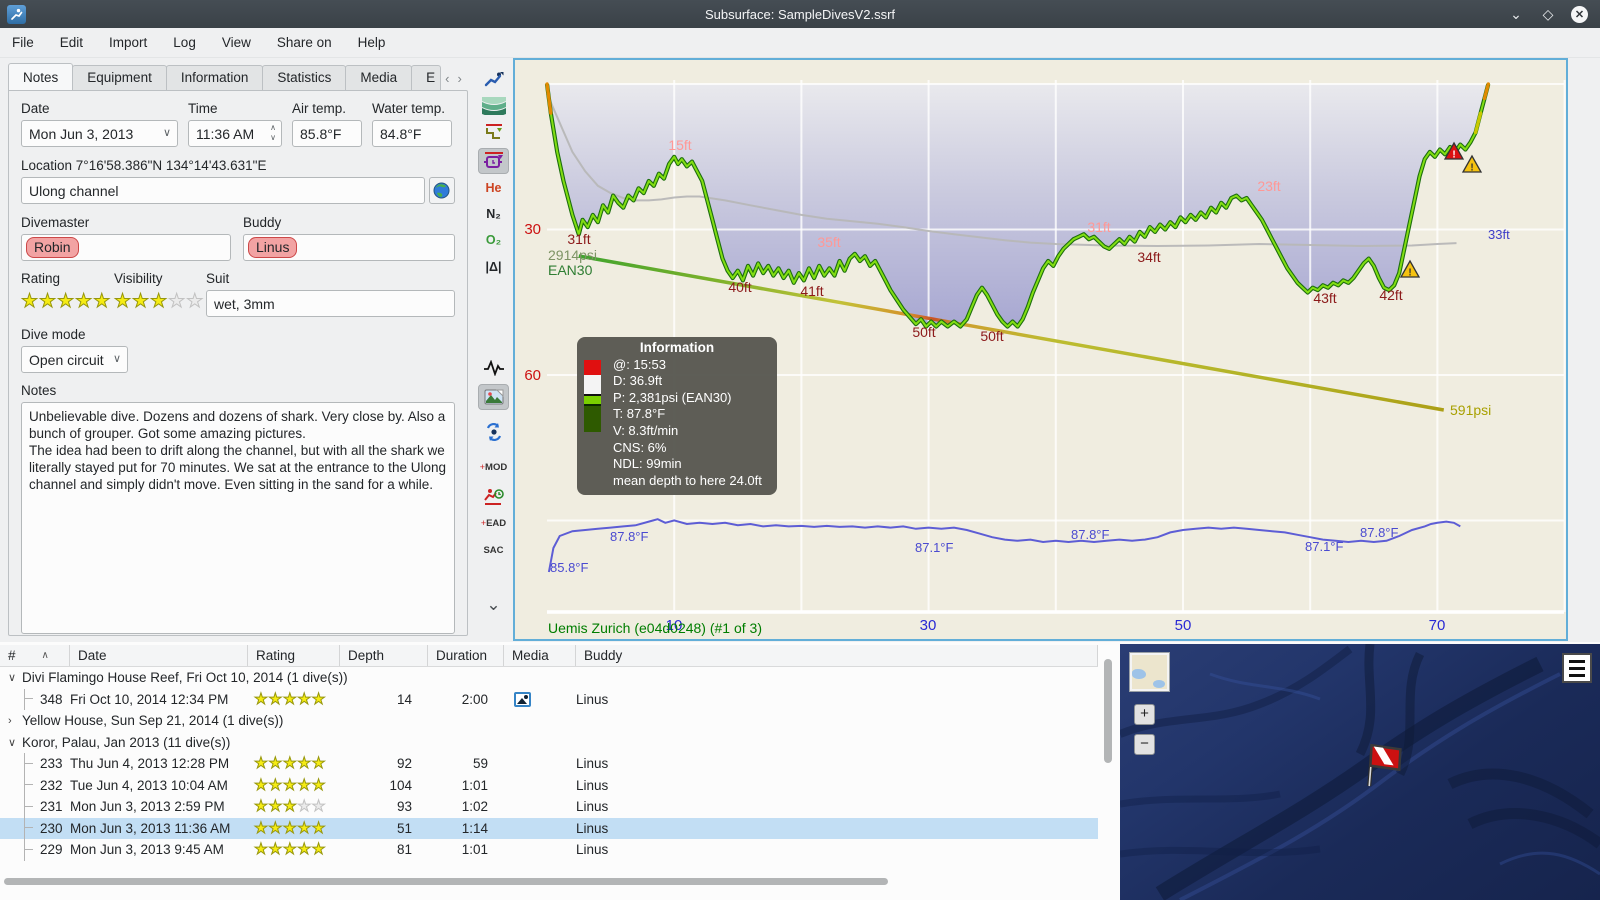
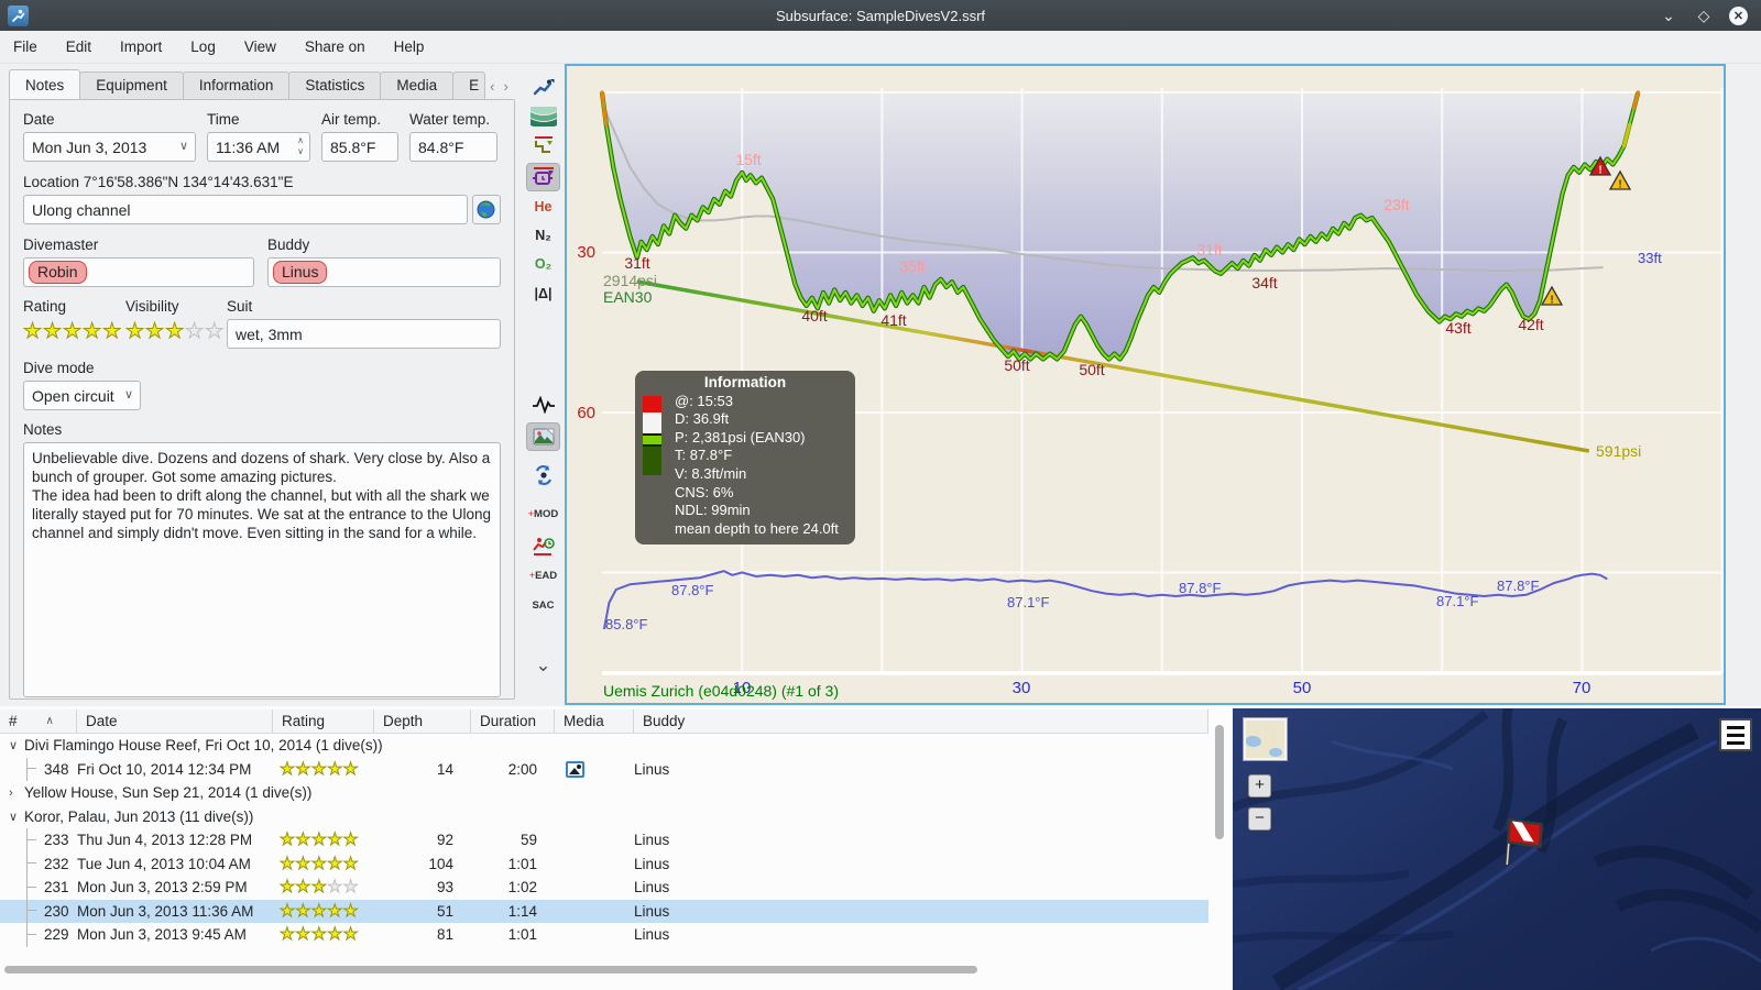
  Subsurface: SampleDivesV2.ssrf
  ⌄
  ◇
  ✕
  File
  Edit
  Import
  Log
  View
  Share on
  Help
  Notes
  Equipment
  Information
  Statistics
  Media
  E
  ‹
  ›
  Date
  Mon Jun 3, 2013
  ∨
  Time
  11:36 AM
  ∧
  ∨
  Air temp.
  85.8°F
  Water temp.
  84.8°F
  Location 7°16'58.386"N 134°14'43.631"E
  Ulong channel
  Divemaster
  Robin
  Buddy
  Linus
  Rating
  ★★★★★
  Visibility
  ★★★★★
  Suit
  wet, 3mm
  Dive mode
  Open circuit
  ∨
  Notes
  He
  N₂
  O₂
  |Δ|
  +
  MOD
  +
  EAD
  SAC
  ⌄
  31ft
  2914psi
  EAN30
  15ft
  40ft
  41ft
  35ft
  50ft
  50ft
  31ft
  34ft
  23ft
  43ft
  42ft
  33ft
  591psi
  85.8°F
  87.8°F
  87.1°F
  87.8°F
  87.1°F
  87.8°F
  30
  60
  10
  30
  50
  70
  Uemis Zurich (e04d0248) (#1 of 3)
  !
  !
  !
  Information
  @: 15:53
  D: 36.9ft
  P: 2,381psi (EAN30)
  T: 87.8°F
  V: 8.3ft/min
  CNS: 6%
  NDL: 99min
  mean depth to here 24.0ft
  #
  ∧
  Date
  Rating
  Depth
  Duration
  Media
  Buddy
  ∨
  Divi Flamingo House Reef, Fri Oct 10, 2014 (1 dive(s))
  348
  Fri Oct 10, 2014 12:34 PM
  ★★★★★
  14
  2:00
  Linus
  ›
  Yellow House, Sun Sep 21, 2014 (1 dive(s))
  ∨
- Koror, Palau, Jan 2013 (11 dive(s))
+ Koror, Palau, Jun 2013 (11 dive(s))
  233
  Thu Jun 4, 2013 12:28 PM
  ★★★★★
  92
  59
  Linus
  232
  Tue Jun 4, 2013 10:04 AM
  ★★★★★
  104
  1:01
  Linus
  231
  Mon Jun 3, 2013 2:59 PM
  ★★★★★
  93
  1:02
  Linus
  230
  Mon Jun 3, 2013 11:36 AM
  ★★★★★
  51
  1:14
  Linus
  229
  Mon Jun 3, 2013 9:45 AM
  ★★★★★
  81
  1:01
  Linus
  +
  −
